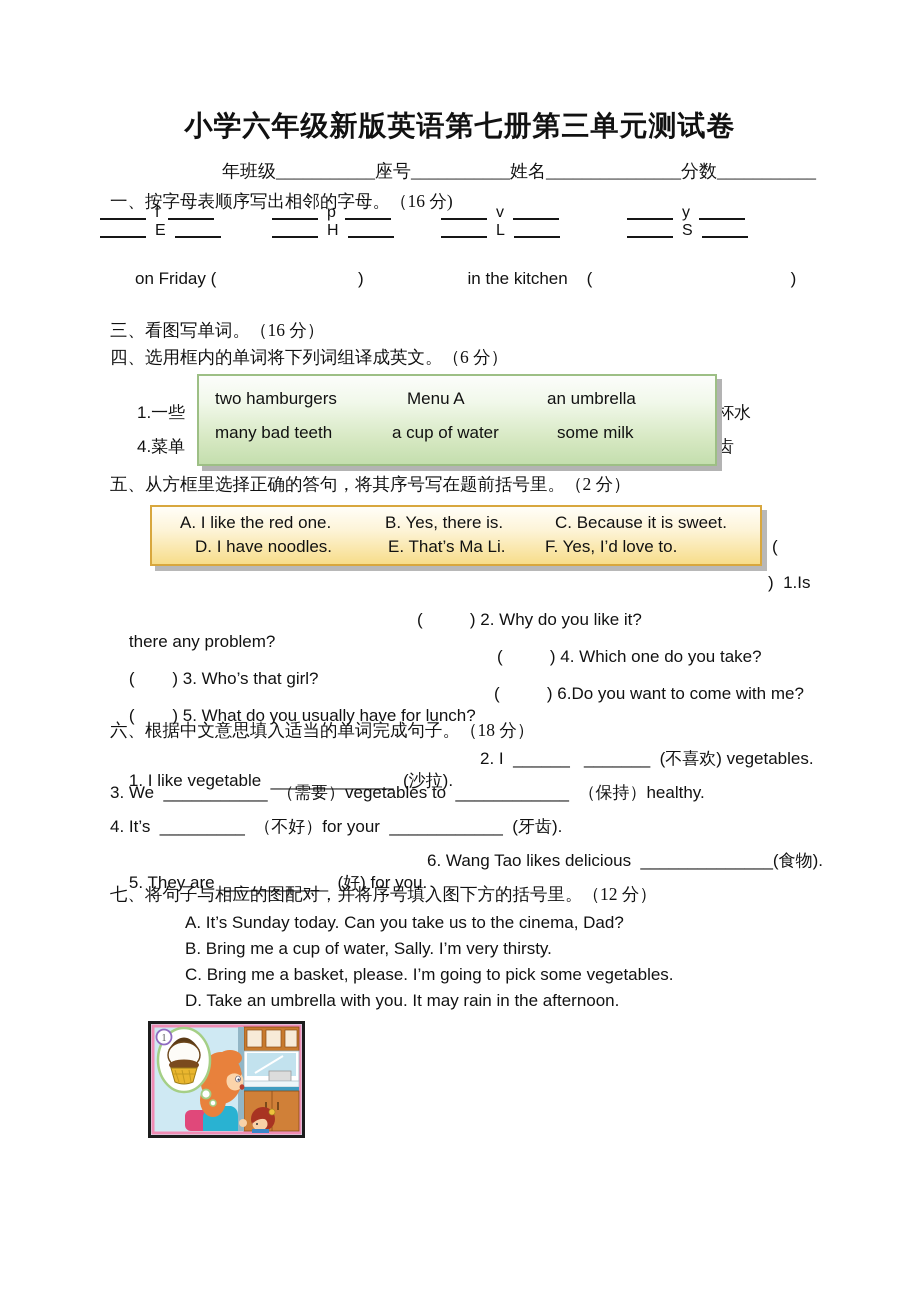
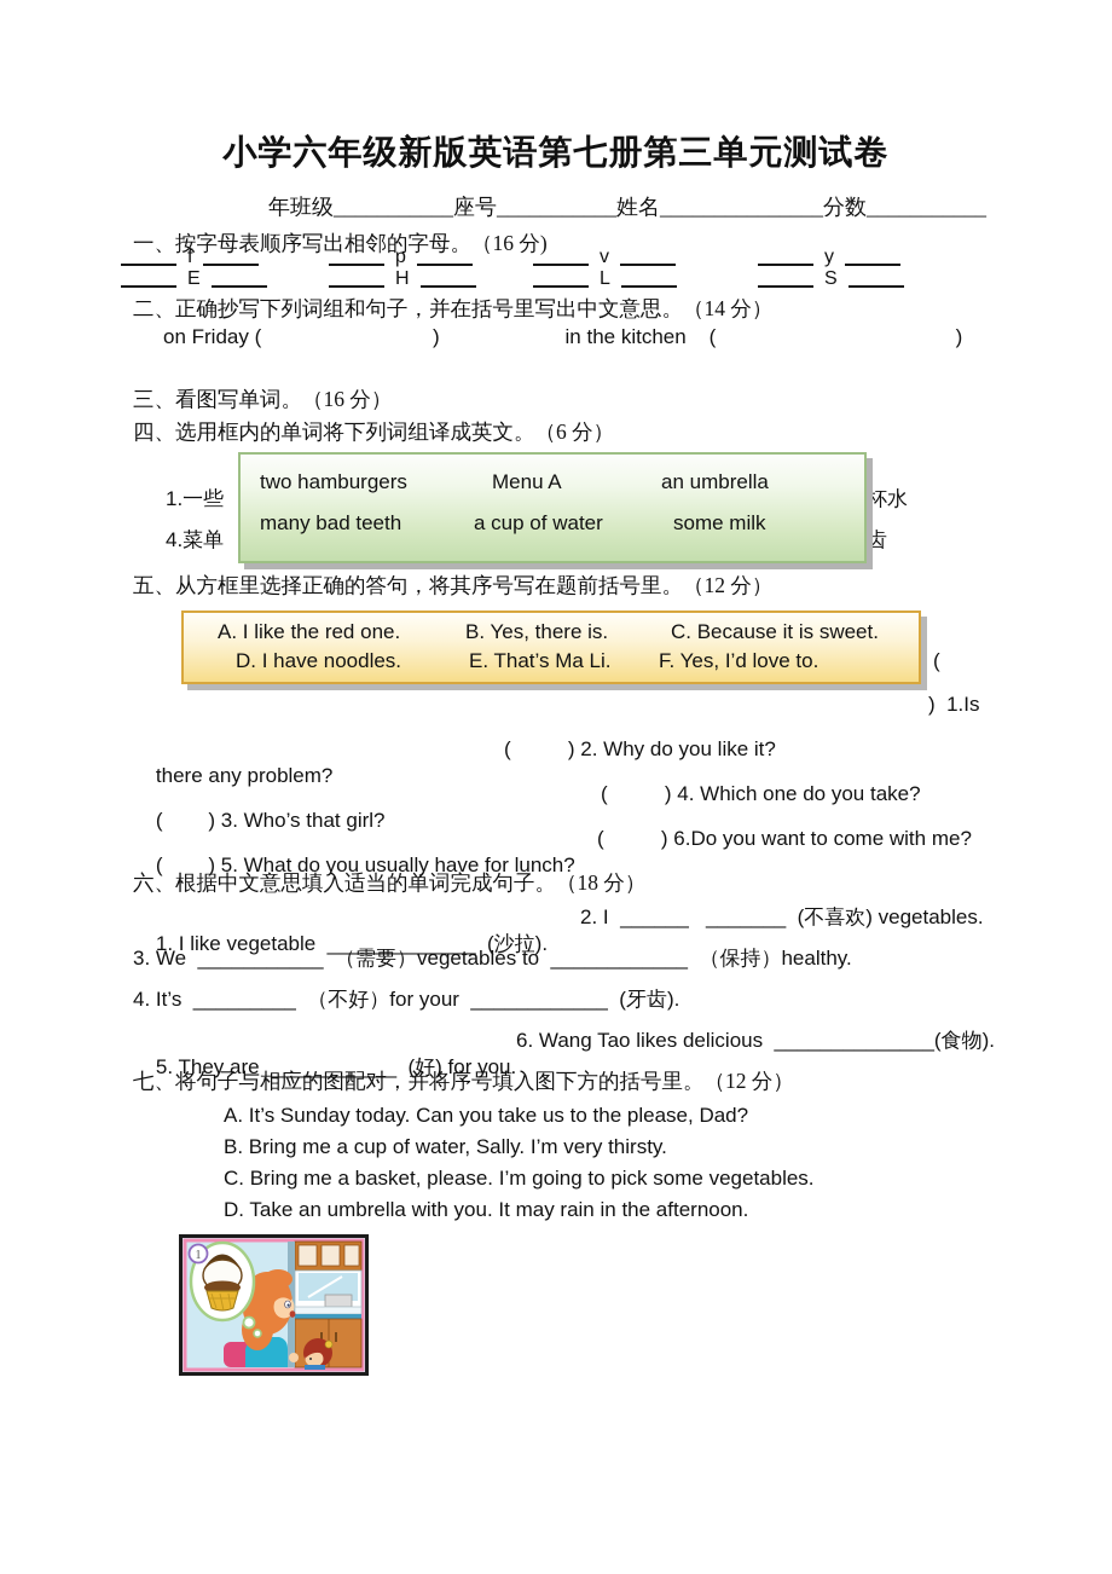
  小学六年级新版英语第七册第三单元测试卷
  年班级___________座号___________姓名_______________分数___________
  一、按字母表顺序写出相邻的字母。（16 分)
  f
  E
  p
  H
  v
  L
  y
  S
+ 二、正确抄写下列词组和句子，并在括号里写出中文意思。（14 分）
  on Friday ( ) in the kitchen ( )
  三、看图写单词。（16 分）
  四、选用框内的单词将下列词组译成英文。（6 分）
  1.一些
  杯水
  4.菜单
  齿
  two hamburgers
  Menu A
  an umbrella
  many bad teeth
  a cup of water
  some milk
- 五、从方框里选择正确的答句，将其序号写在题前括号里。（2 分）
+ 五、从方框里选择正确的答句，将其序号写在题前括号里。（12 分）
  A. I like the red one.
  B. Yes, there is.
  C. Because it is sweet.
  D. I have noodles.
  E. That’s Ma Li.
  F. Yes, I’d love to.
  (
  ) 1.Is
  there any problem?
  ( ) 2. Why do you like it?
  ( ) 3. Who’s that girl?
  ( ) 4. Which one do you take?
  ( ) 5. What do you usually have for lunch?
  ( ) 6.Do you want to come with me?
  六、根据中文意思填入适当的单词完成句子。（18 分）
  1. I like vegetable _____________ (沙拉).
  2. I ______ _______ (不喜欢) vegetables.
  3. We ___________ （需要）vegetables to ____________ （保持）healthy.
  4. It’s _________ （不好）for your ____________ (牙齿).
  5. They are ___________ (好) for you.
  6. Wang Tao likes delicious ______________(食物).
  七、将句子与相应的图配对，并将序号填入图下方的括号里。（12 分）
- A. It’s Sunday today. Can you take us to the cinema, Dad?
+ A. It’s Sunday today. Can you take us to the please, Dad?
  B. Bring me a cup of water, Sally. I’m very thirsty.
  C. Bring me a basket, please. I’m going to pick some vegetables.
  D. Take an umbrella with you. It may rain in the afternoon.
  1
